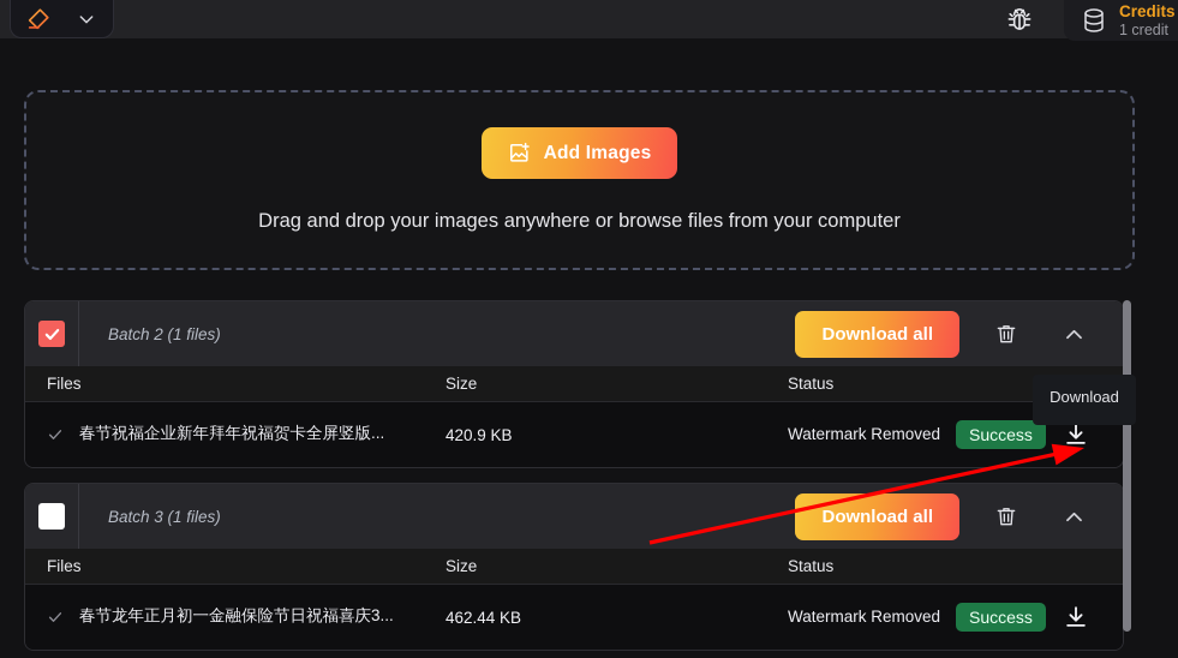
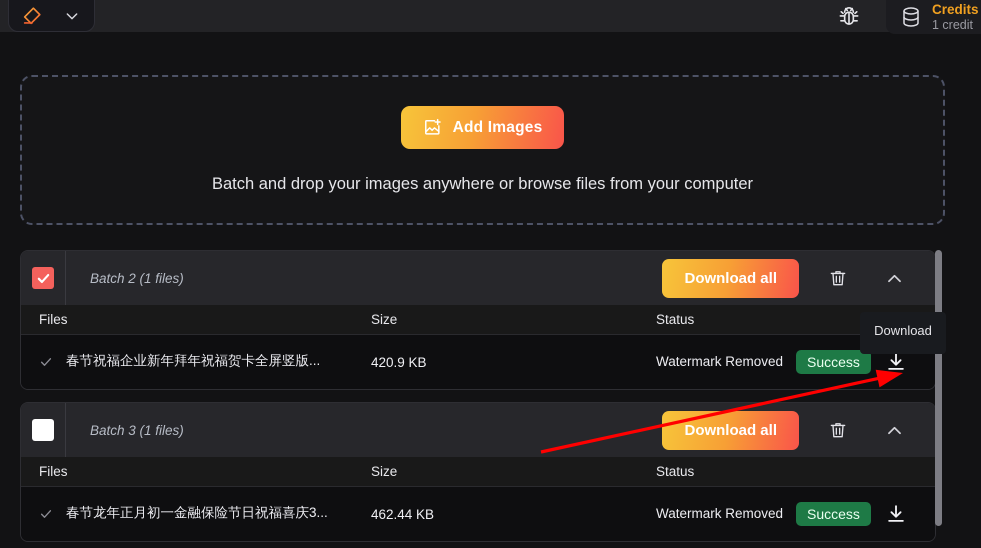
  Credits
  1 credit
  Add Images
- Drag and drop your images anywhere or browse files from your computer
+ Batch and drop your images anywhere or browse files from your computer
  Batch 2 (1 files)
  Download all
  Files
  Size
  Status
  春节祝福企业新年拜年祝福贺卡全屏竖版...
  420.9 KB
  Watermark Removed
  Success
  Batch 3 (1 files)
  Download all
  Files
  Size
  Status
  春节龙年正月初一金融保险节日祝福喜庆3...
  462.44 KB
  Watermark Removed
  Success
  Download
